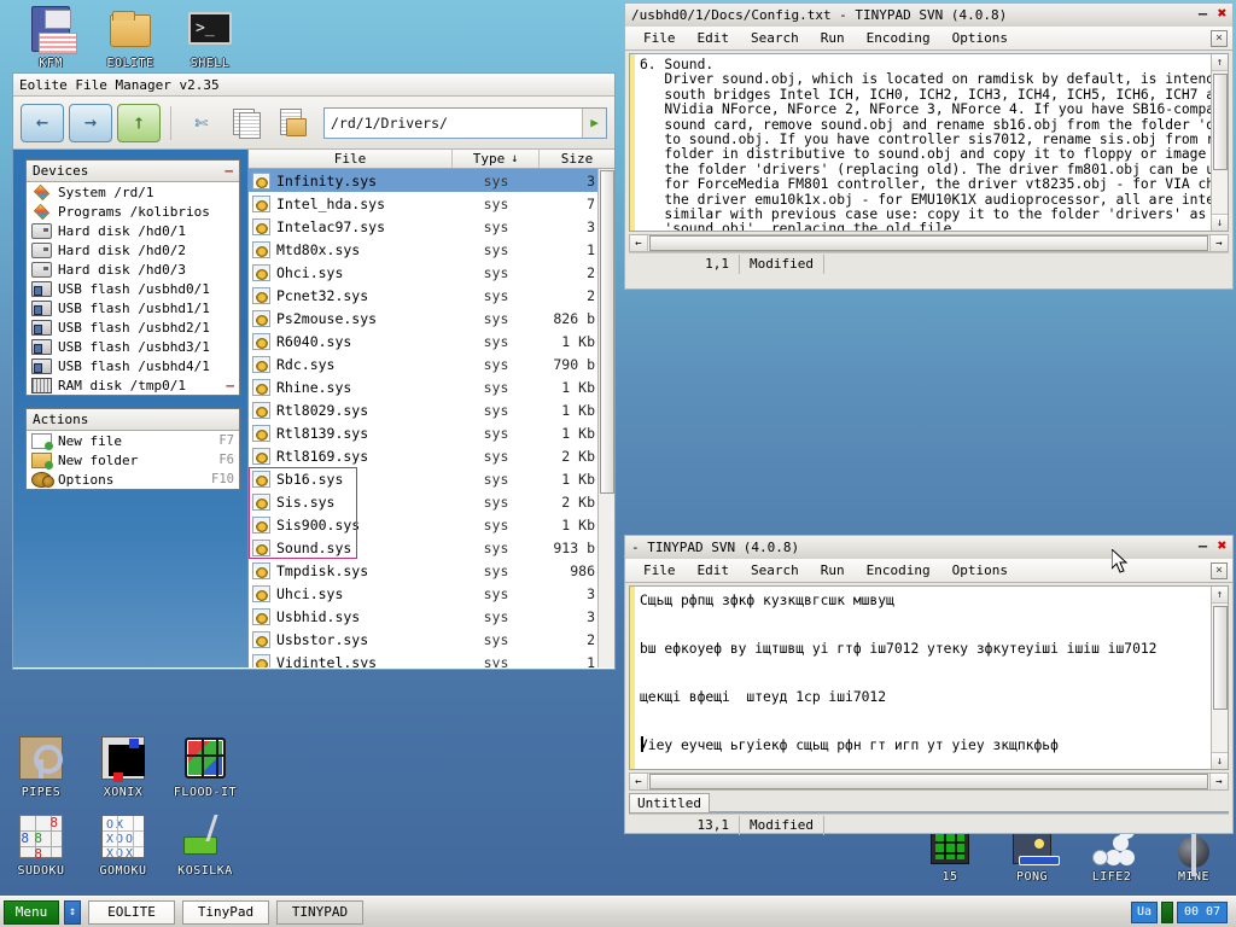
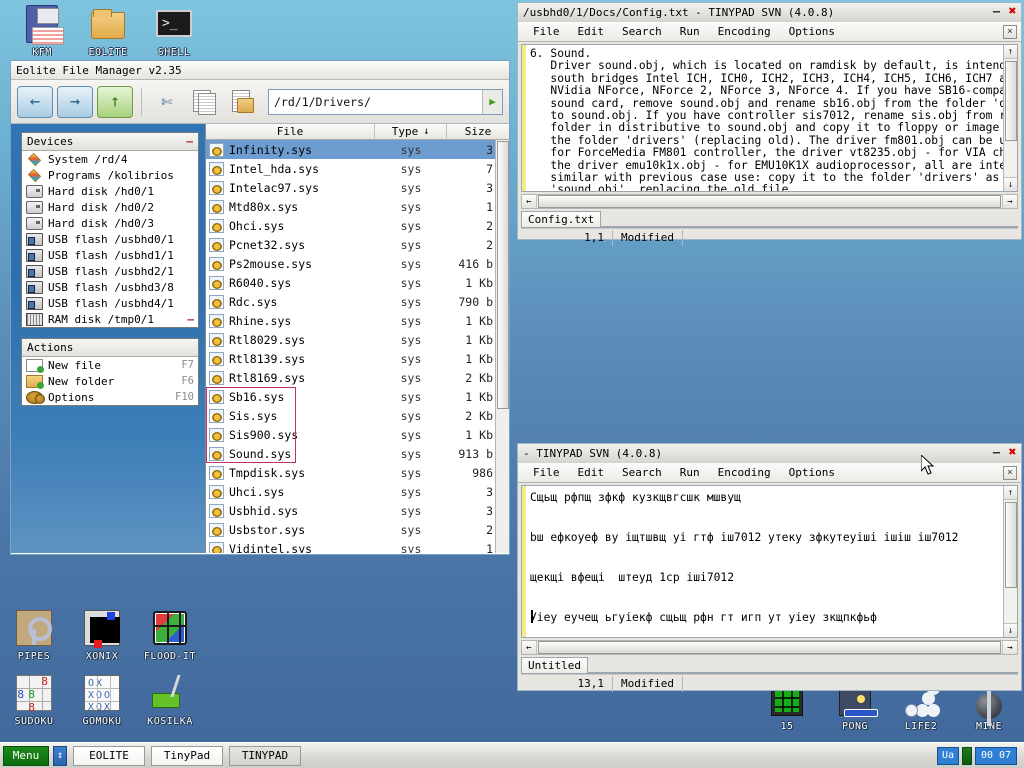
  KFM
  EOLITE
  SHELL
  PIPES
  XONIX
  FLOOD-IT
  SUDOKU
  GOMOKU
  KOSILKA
  15
  PONG
  LIFE2
  MINE
  Eolite File Manager v2.35
  ←
  →
  ↑
  ✄
  /rd/1/Drivers/
  ▶
  Devices
  –
- System /rd/1
+ System /rd/4
  Programs /kolibrios
  Hard disk /hd0/1
  Hard disk /hd0/2
  Hard disk /hd0/3
  USB flash /usbhd0/1
  USB flash /usbhd1/1
  USB flash /usbhd2/1
- USB flash /usbhd3/1
+ USB flash /usbhd3/8
  USB flash /usbhd4/1
  RAM disk /tmp0/1
  –
  Actions
  New file
  F7
  New folder
  F6
  Options
  F10
  File
  Type
  ↓
  Size
  Infinity.sys
  sys
  3
  Intel_hda.sys
  sys
  7
  Intelac97.sys
  sys
  3
  Mtd80x.sys
  sys
  1
  Ohci.sys
  sys
  2
  Pcnet32.sys
  sys
  2
  Ps2mouse.sys
  sys
- 826 b
+ 416 b
  R6040.sys
  sys
  1 Kb
  Rdc.sys
  sys
  790 b
  Rhine.sys
  sys
  1 Kb
  Rtl8029.sys
  sys
  1 Kb
  Rtl8139.sys
  sys
  1 Kb
  Rtl8169.sys
  sys
  2 Kb
  Sb16.sys
  sys
  1 Kb
  Sis.sys
  sys
  2 Kb
  Sis900.sys
  sys
  1 Kb
  Sound.sys
  sys
  913 b
  Tmpdisk.sys
  sys
  986
  Uhci.sys
  sys
  3
  Usbhid.sys
  sys
  3
  Usbstor.sys
  sys
  2
  Vidintel.sys
  sys
  1
  /usbhd0/1/Docs/Config.txt - TINYPAD SVN (4.0.8)
  –
  ✖
  File
  Edit
  Search
  Run
  Encoding
  Options
  ×
  6. Sound.
  Driver sound.obj, which is located on ramdisk by default, is inten
  south bridges Intel ICH, ICH0, ICH2, ICH3, ICH4, ICH5, ICH6, ICH7
  NVidia NForce, NForce 2, NForce 3, NForce 4. If you have SB16-comp
  sound card, remove sound.obj and rename sb16.obj from the folder '
  to sound.obj. If you have controller sis7012, rename sis.obj from
  folder in distributive to sound.obj and copy it to floppy or image
  the folder 'drivers' (replacing old). The driver fm801.obj can be
  for ForceMedia FM801 controller, the driver vt8235.obj - for VIA c
  the driver emu10k1x.obj - for EMU10K1X audioprocessor, all are int
  similar with previous case use: copy it to the folder 'drivers' as
  'sound.obj', replacing the old file.
  ↑
  ↓
  ←
  →
+ Config.txt
  1,1
  Modified
  - TINYPAD SVN (4.0.8)
  –
  ✖
  File
  Edit
  Search
  Run
  Encoding
  Options
  ×
  Сщьщ рфпщ зфкф кузкщвгсшк мшвущ
  bш ефкоуеф ву іщтшвщ уі гтф iш7012 утеку зфкутеуiшi iшiш iш7012
  щекщі вфещі штеуд 1cp iшi7012
  Уіеу еучещ ьгуіекф сщьщ рфн гт игп ут уіеу зкщпкфьф
  ↑
  ↓
  ←
  →
  Untitled
  13,1
  Modified
  Menu
  ↕
  EOLITE
  TinyPad
  TINYPAD
  Ua
  00 07
